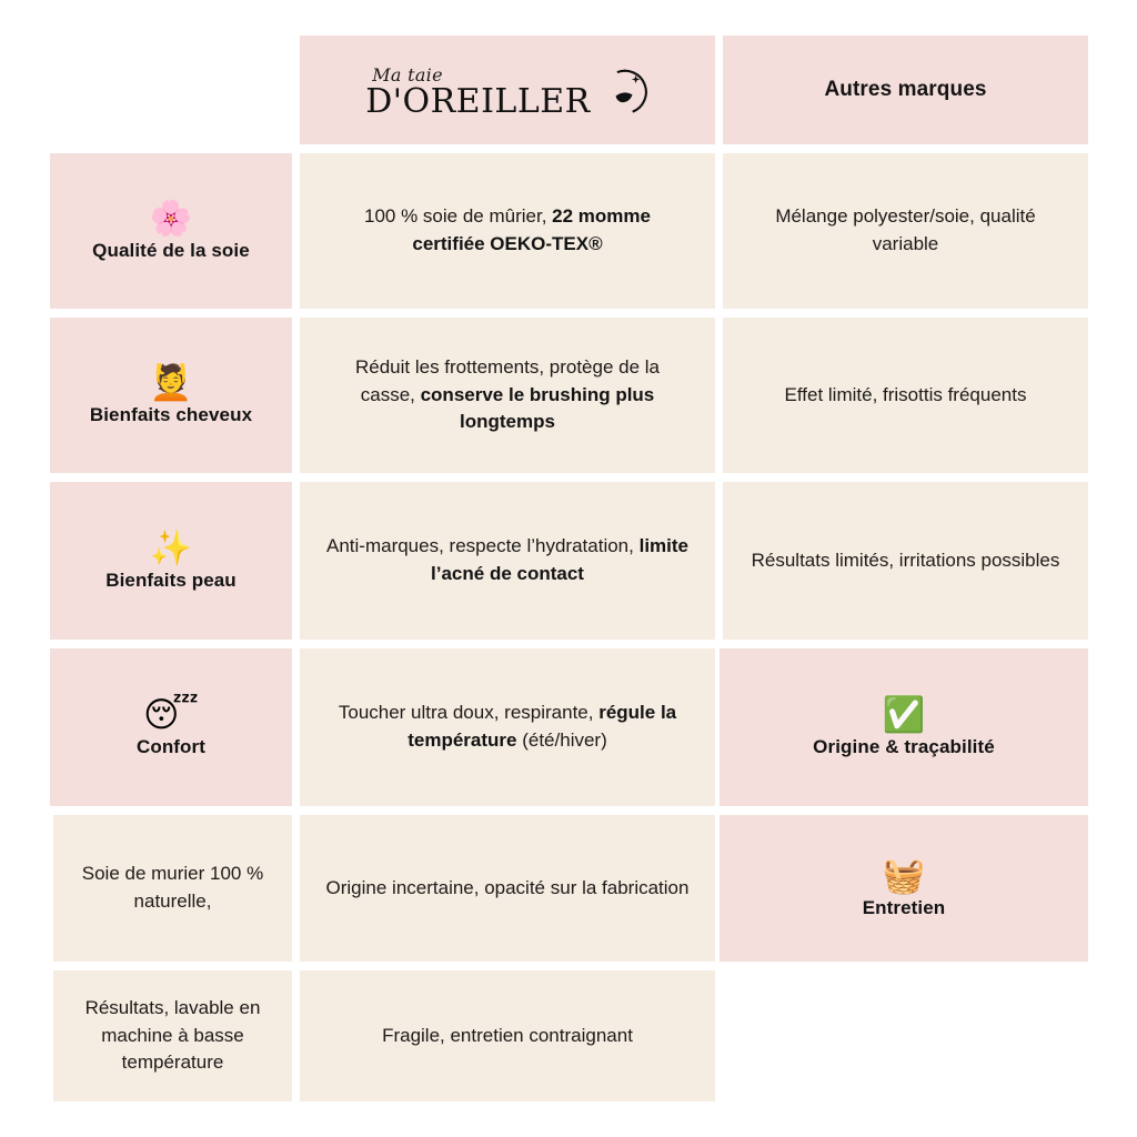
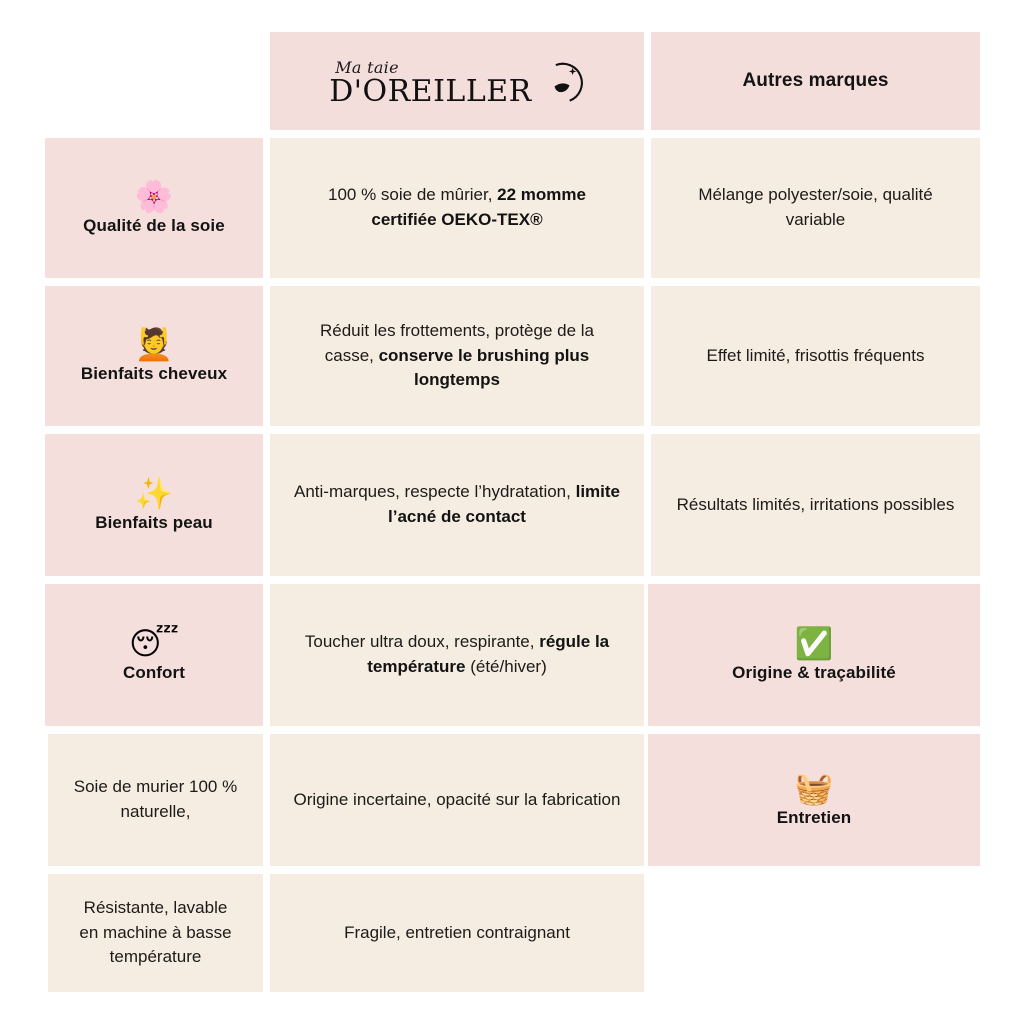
  Ma taie
  D'OREILLER
  Autres marques
  🌸
  Qualité de la soie
  100 % soie de mûrier, 22 momme certifiée OEKO-TEX®
  Mélange polyester/soie, qualité variable
  💆
  Bienfaits cheveux
  Réduit les frottements, protège de la casse, conserve le brushing plus longtemps
  Effet limité, frisottis fréquents
  ✨
  Bienfaits peau
  Anti-marques, respecte l’hydratation, limite l’acné de contact
  Résultats limités, irritations possibles
  😴
  Confort
  Toucher ultra doux, respirante, régule la température (été/hiver)
  ✅
  Origine & traçabilité
  Soie de murier 100 % naturelle,
  Origine incertaine, opacité sur la fabrication
  🧺
  Entretien
- Résultats, lavable en machine à basse température
+ Résistante, lavable en machine à basse température
  Fragile, entretien contraignant
